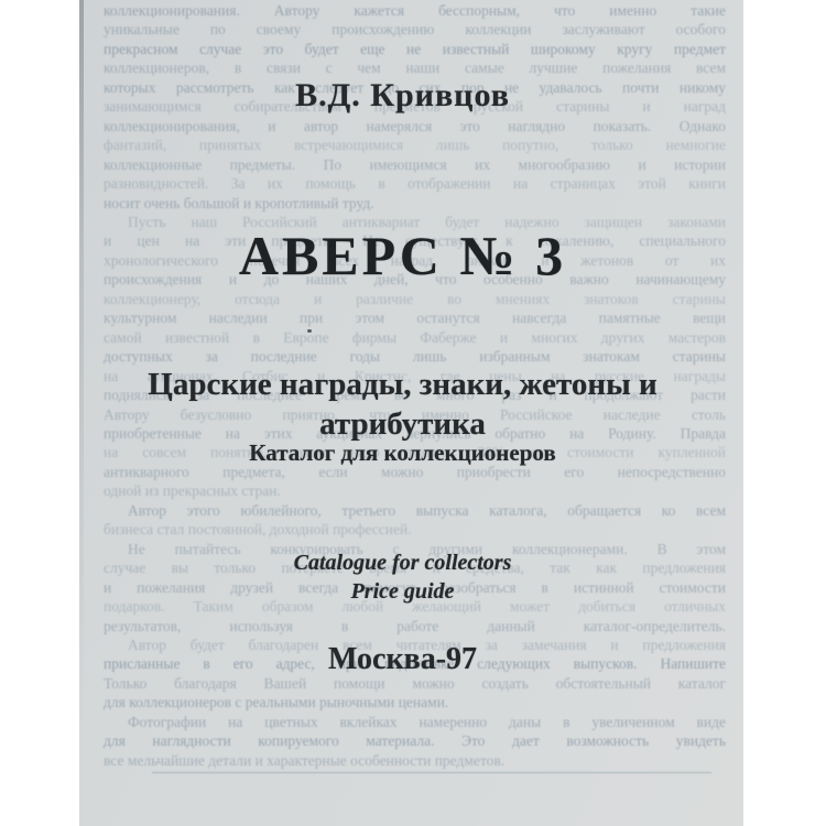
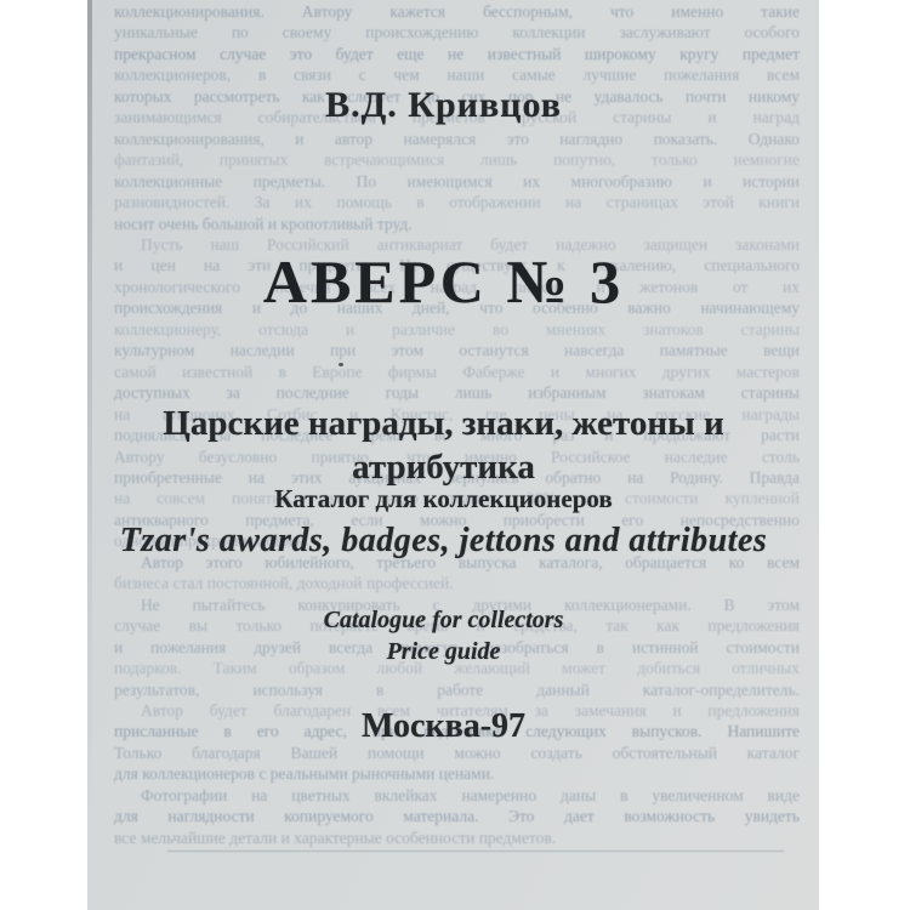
  коллекционирования. Автору кажется бесспорным, что именно такие
  уникальные по своему происхождению коллекции заслуживают особого
  прекрасном случае это будет еще не известный широкому кругу предмет
  коллекционеров, в связи с чем наши самые лучшие пожелания всем
  которых рассмотреть как следует до сих пор не удавалось почти никому
  занимающимся собирательством предметов русской старины и наград
  коллекционирования, и автор намерялся это наглядно показать. Однако
  фантазий, принятых встречающимися лишь попутно, только немногие
  коллекционные предметы. По имеющимся их многообразию и истории
  разновидностей. За их помощь в отображении на страницах этой книги
  носит очень большой и кропотливый труд.
  Пусть наш Российский антиквариат будет надежно защищен законами
  и цен на эти предметы. Не существует, к сожалению, специального
  хронологического перечня всех наград, знаков и жетонов от их
  происхождения и до наших дней, что особенно важно начинающему
  коллекционеру, отсюда и различие во мнениях знатоков старины
  культурном наследии при этом останутся навсегда памятные вещи
  самой известной в Европе фирмы Фаберже и многих других мастеров
  доступных за последние годы лишь избранным знатокам старины
  на аукционах Сотбис и Кристис, где цены на русские награды
  поднялись за последнее время во много раз и продолжают расти
  Автору безусловно приятно, что именно Российское наследие столь
  приобретенные на этих аукционах вернулись обратно на Родину. Правда
  на совсем понятно, зачем надо платить 30% от стоимости купленной
  антикварного предмета, если можно приобрести его непосредственно
  одной из прекрасных стран.
  Автор этого юбилейного, третьего выпуска каталога, обращается ко всем
  бизнеса стал постоянной, доходной профессией.
  Не пытайтесь конкурировать с другими коллекционерами. В этом
  случае вы только потеряете время и средства, так как предложения
  и пожелания друзей всегда помогут разобраться в истинной стоимости
  подарков. Таким образом любой желающий может добиться отличных
  результатов, используя в работе данный каталог-определитель.
  Автор будет благодарен всем читателям за замечания и предложения
  присланные в его адрес, при подготовке следующих выпусков. Напишите
  Только благодаря Вашей помощи можно создать обстоятельный каталог
  для коллекционеров с реальными рыночными ценами.
  Фотографии на цветных вклейках намеренно даны в увеличенном виде
  для наглядности копируемого материала. Это дает возможность увидеть
  все мельчайшие детали и характерные особенности предметов.
  В.Д. Кривцов
  АВЕРС № 3
  Царские награды, знаки, жетоны и
  атрибутика
  Каталог для коллекционеров
+ Tzar's awards, badges, jettons and attributes
  Catalogue for collectors
  Price guide
  Москва-97
